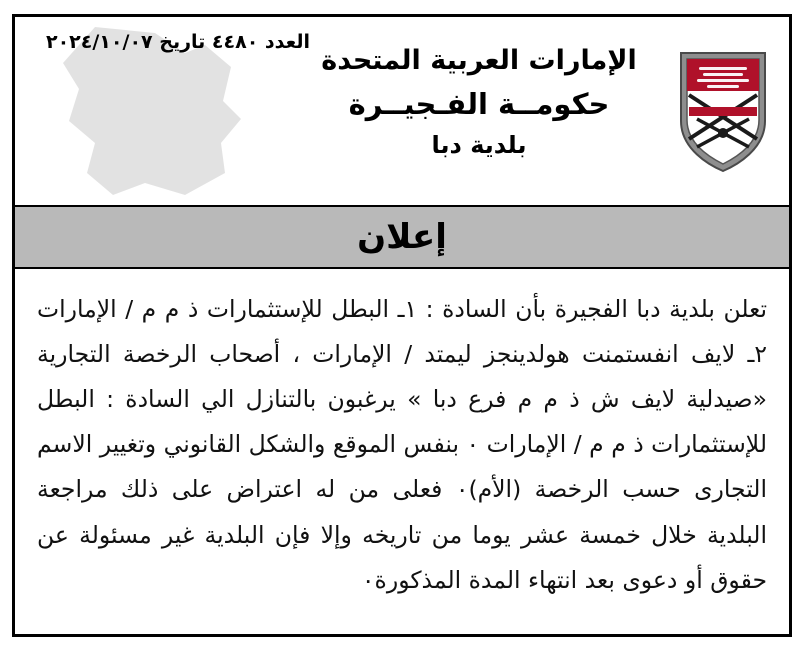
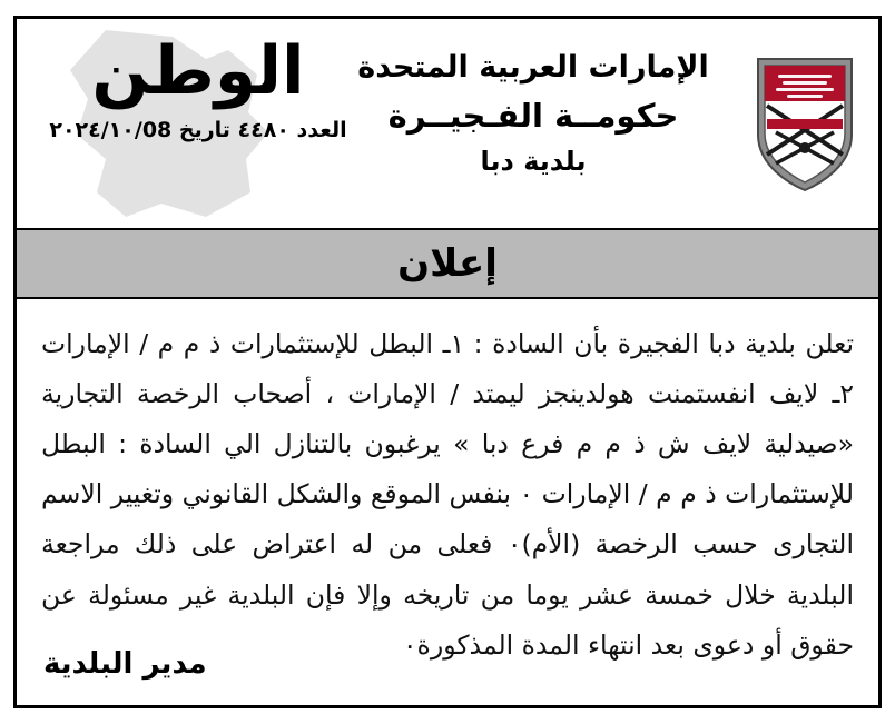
+ الوطن
- العدد ٤٤٨٠ تاريخ ٢٠٢٤/١٠/٠٧
+ العدد ٤٤٨٠ تاريخ ٢٠٢٤/١٠/08
  الإمارات العربية المتحدة
  حكومــة الفـجيــرة
  بلدية دبا
  إعلان
  تعلن بلدية دبا الفجيرة بأن السادة : ١ـ البطل للإستثمارات ذ م م / الإمارات ٢ـ لايف انفستمنت هولدينجز ليمتد / الإمارات ، أصحاب الرخصة التجارية «صيدلية لايف ش ذ م م فرع دبا » يرغبون بالتنازل الي السادة : البطل للإستثمارات ذ م م / الإمارات ٠ بنفس الموقع والشكل القانوني وتغيير الاسم التجارى حسب الرخصة (الأم)٠ فعلى من له اعتراض على ذلك مراجعة البلدية خلال خمسة عشر يوما من تاريخه وإلا فإن البلدية غير مسئولة عن حقوق أو دعوى بعد انتهاء المدة المذكورة٠
+ مدير البلدية
